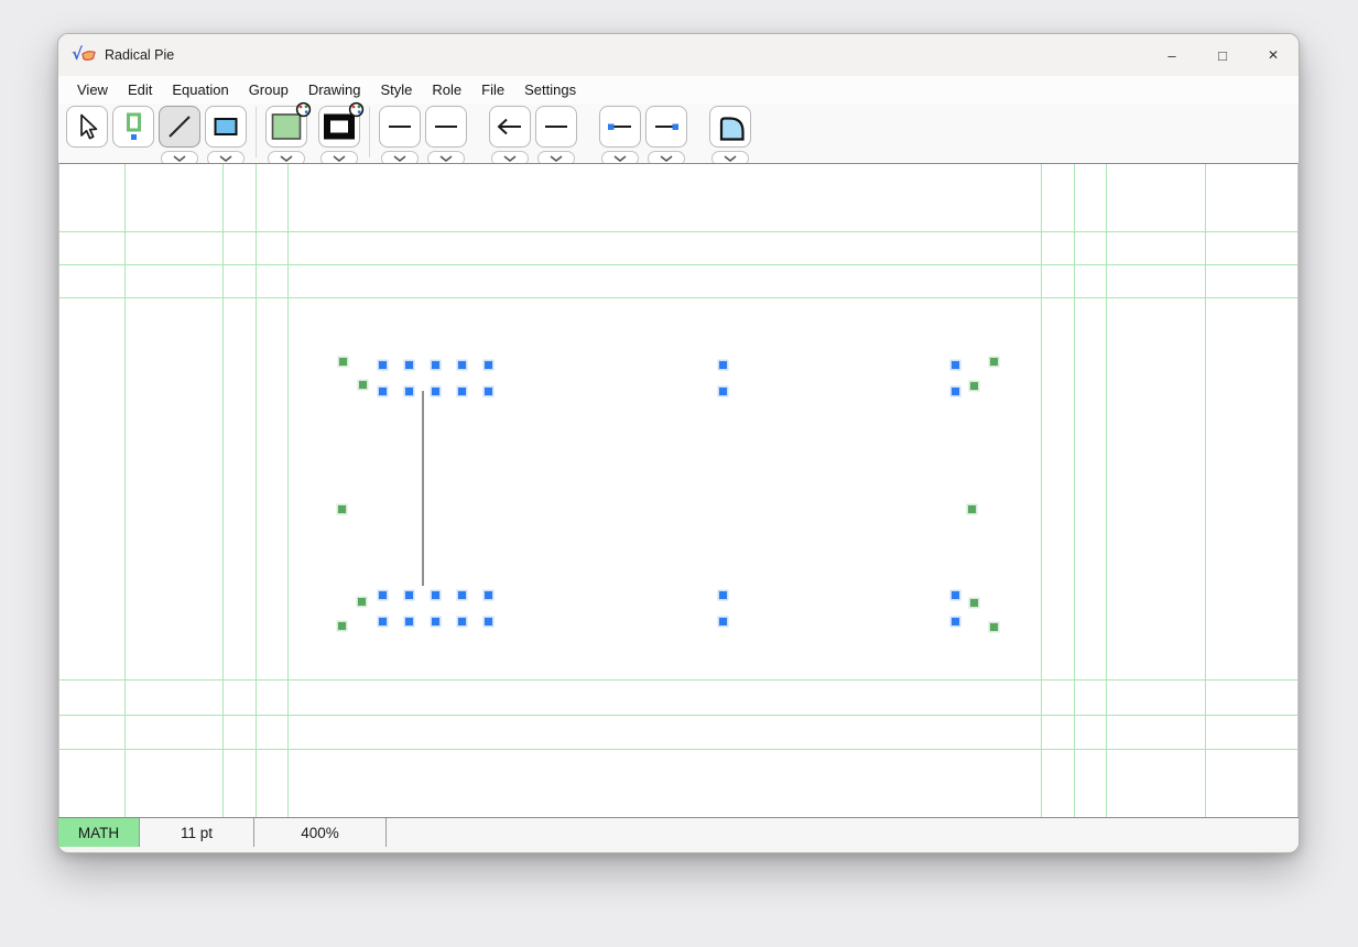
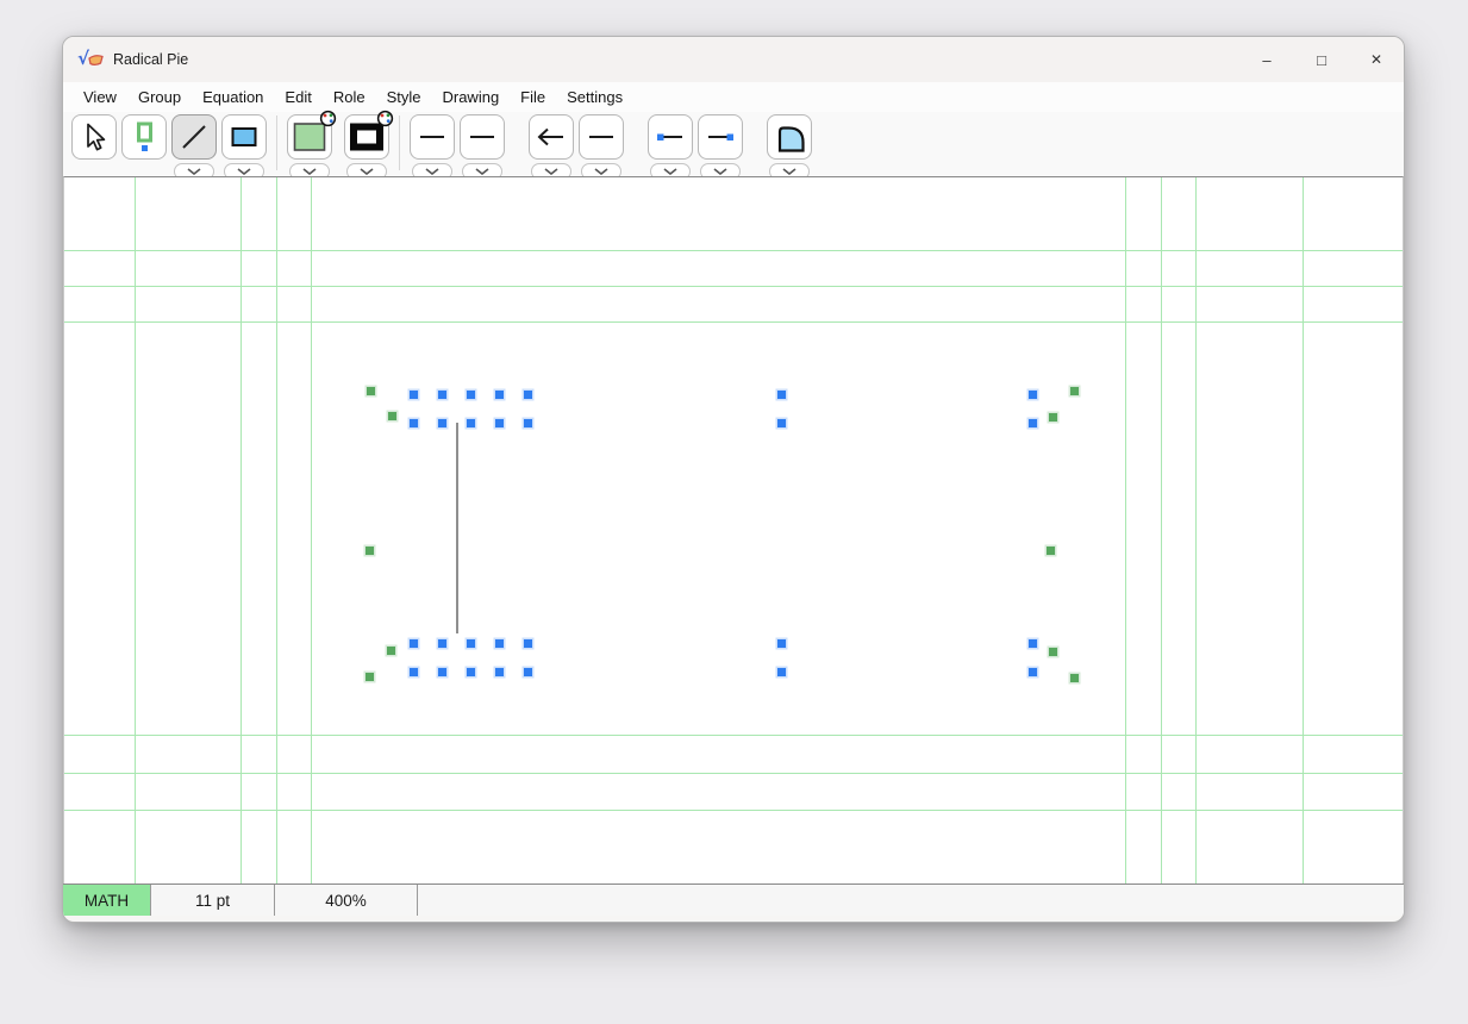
  √
  Radical Pie
  –
  □
  ✕
  View
- Edit
+ Group
  Equation
- Group
+ Edit
- Drawing
+ Role
  Style
- Role
+ Drawing
  File
  Settings
  MATH
  11 pt
  400%
